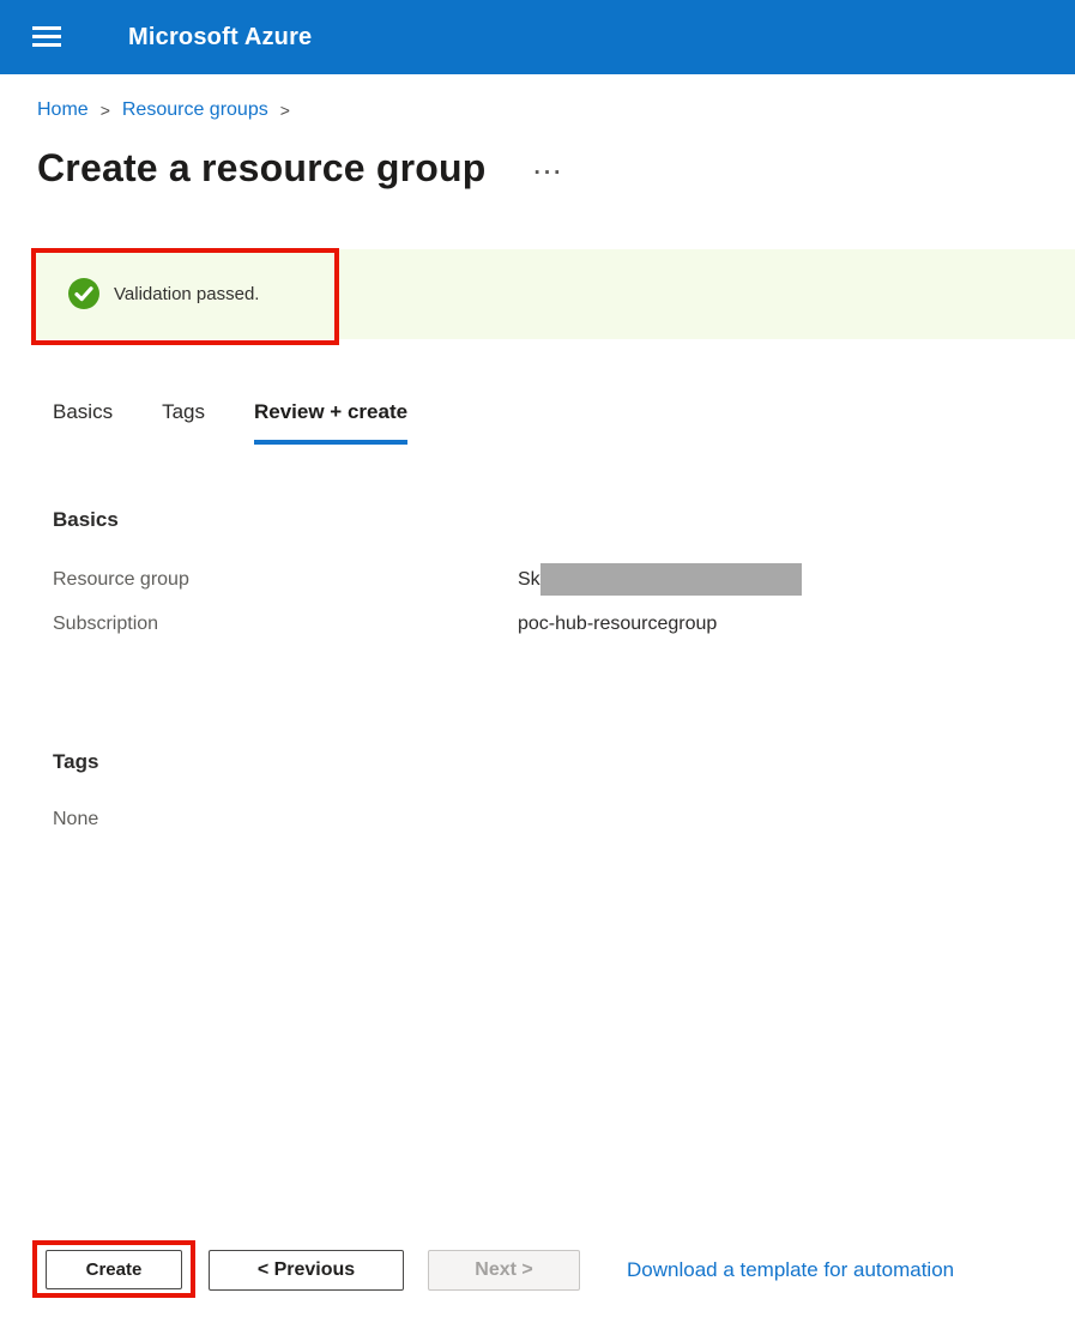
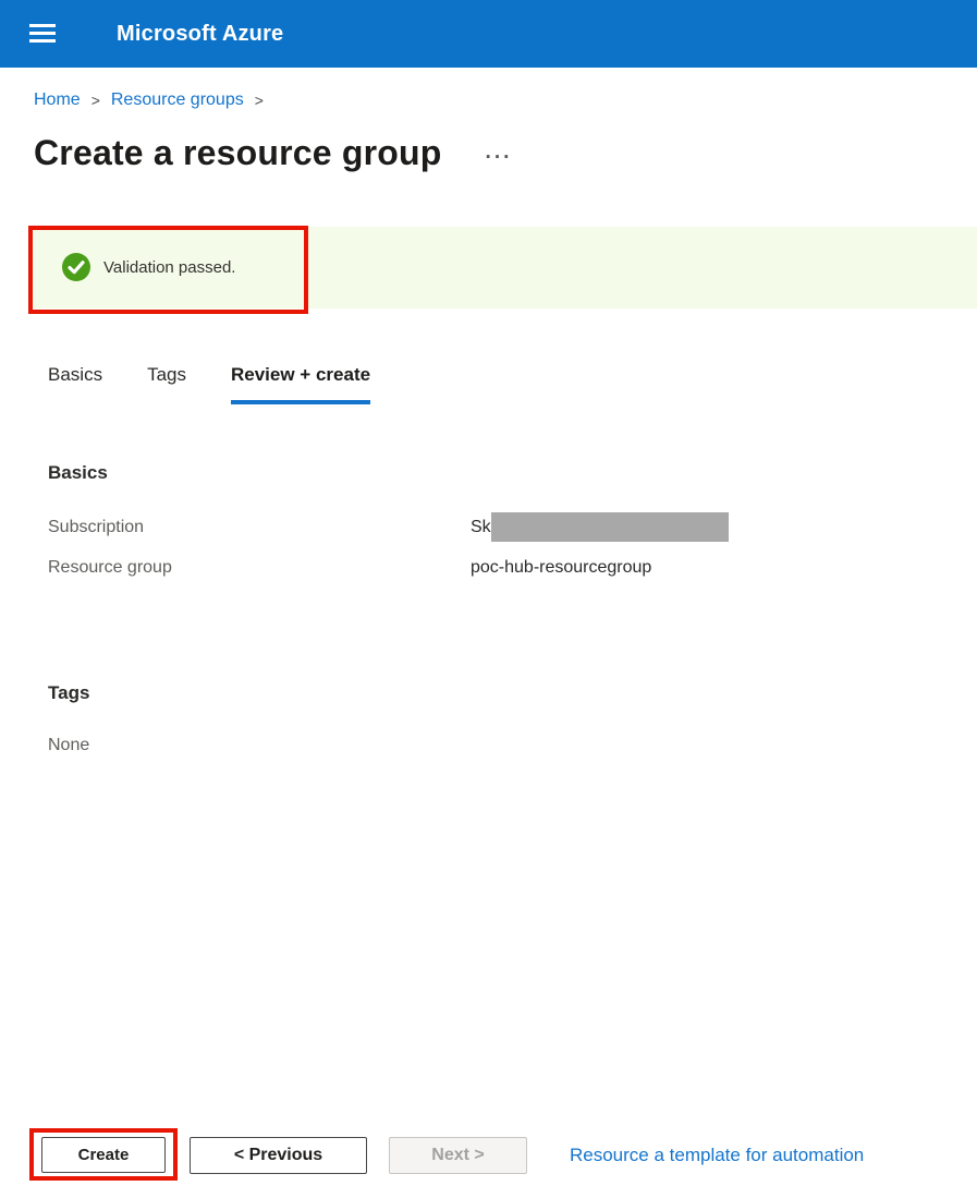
  Microsoft Azure
  Home
  >
  Resource groups
  >
  Create a resource group
  ···
  Validation passed.
  Basics
  Tags
  Review + create
  Basics
- Resource group
+ Subscription
  Sk
- Subscription
+ Resource group
  poc-hub-resourcegroup
  Tags
  None
  Create
  < Previous
  Next >
- Download a template for automation
+ Resource a template for automation
